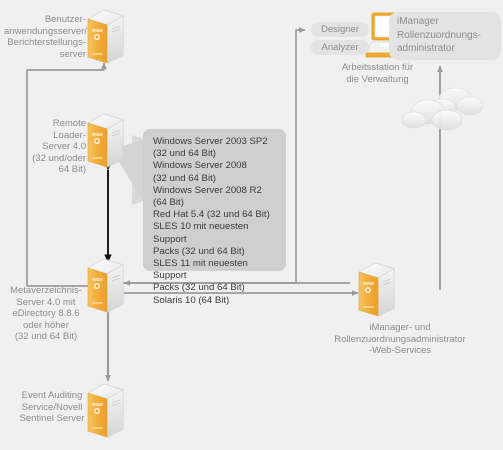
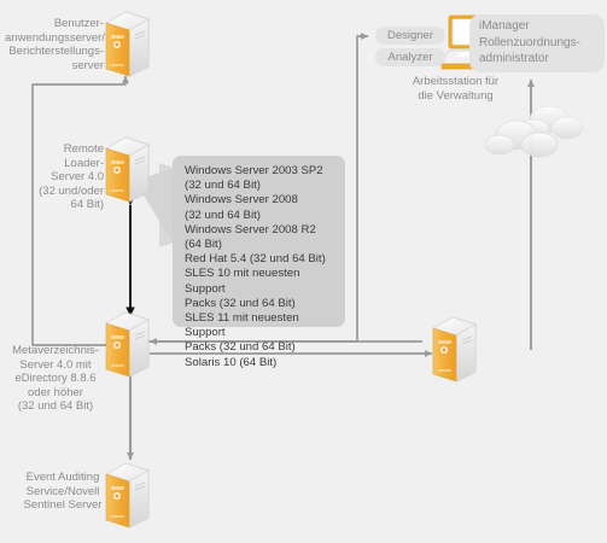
  iManager
  Rollenzuordnungs-
  administrator
  Designer
  Analyzer
  Windows Server 2003 SP2
  (32 und 64 Bit)
  Windows Server 2008
  (32 und 64 Bit)
  Windows Server 2008 R2
  (64 Bit)
  Red Hat 5.4 (32 und 64 Bit)
  SLES 10 mit neuesten Support
  Packs (32 und 64 Bit)
  SLES 11 mit neuesten Support
  Packs (32 und 64 Bit)
  Solaris 10 (64 Bit)
  Benutzer-
  anwendungsserver/
  Berichterstellungs-
  server
  Remote
  Loader-
  Server 4.0
  (32 und/oder
  64 Bit)
  Metaverzeichnis-
  Server 4.0 mit
  eDirectory 8.8.6
  oder höher
  (32 und 64 Bit)
  Event Auditing
  Service/Novell
  Sentinel Server
- iManager- und
- Rollenzuordnungsadministrator
- -Web-Services
  Arbeitsstation für
  die Verwaltung
